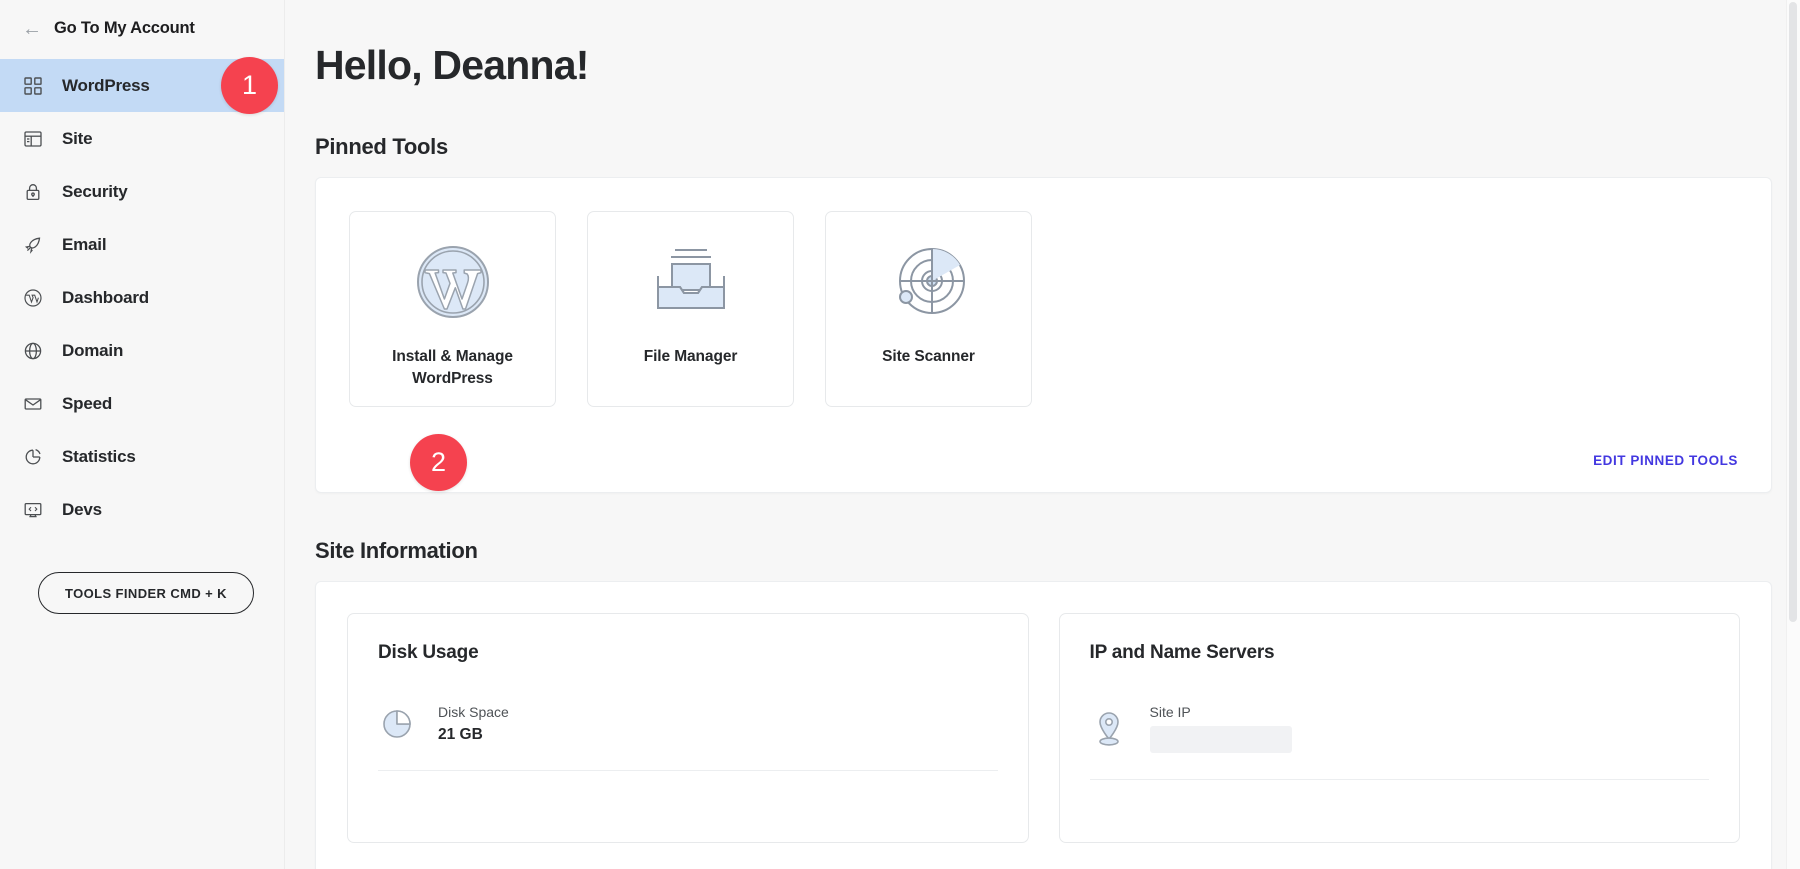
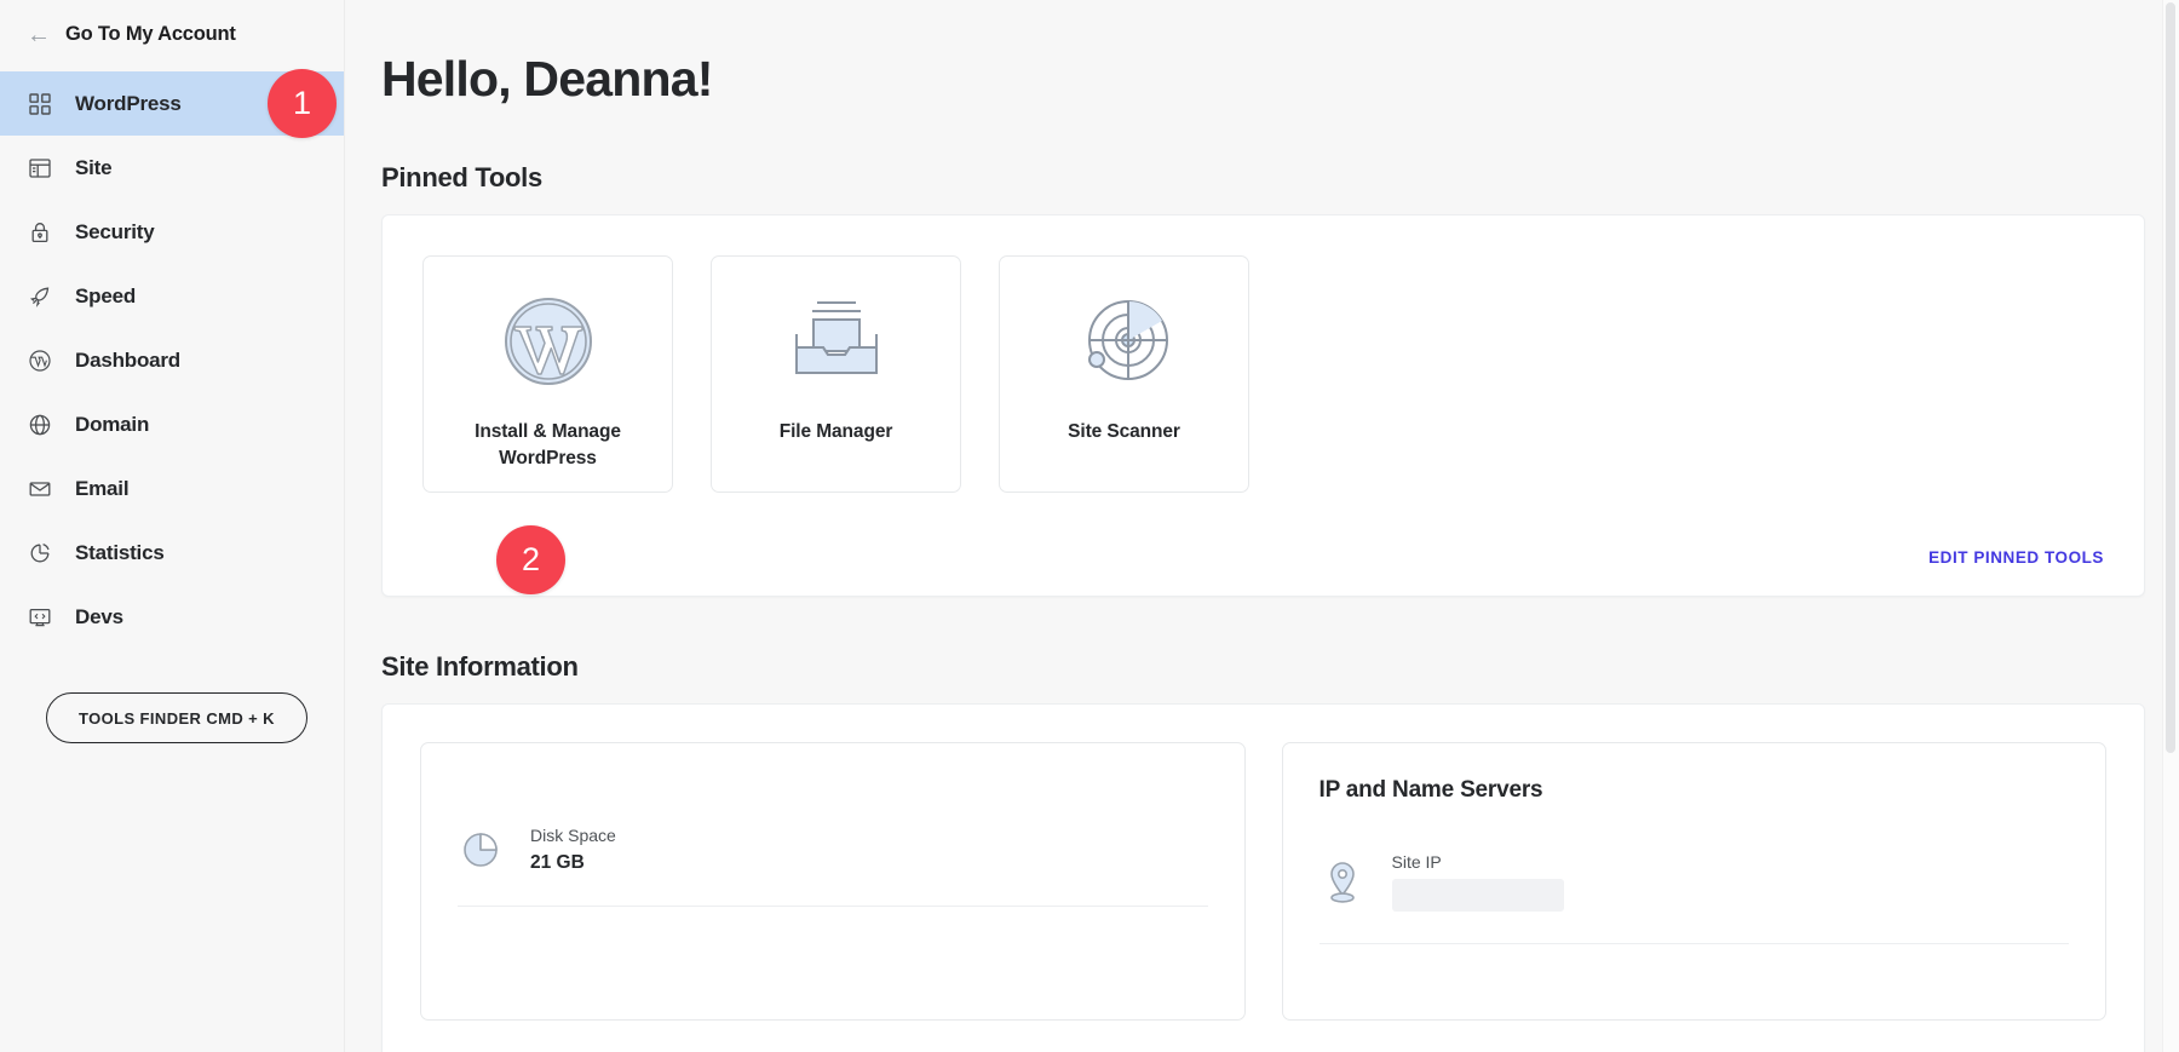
  ←
  Go To My Account
  WordPress
  Site
  Security
- Email
+ Speed
  Dashboard
  Domain
- Speed
+ Email
  Statistics
  Devs
  TOOLS FINDER CMD + K
  Hello, Deanna!
  Pinned Tools
  Install & Manage WordPress
  File Manager
  Site Scanner
  EDIT PINNED TOOLS
  Site Information
- Disk Usage
  Disk Space
  21 GB
  IP and Name Servers
  Site IP
  1
  2
